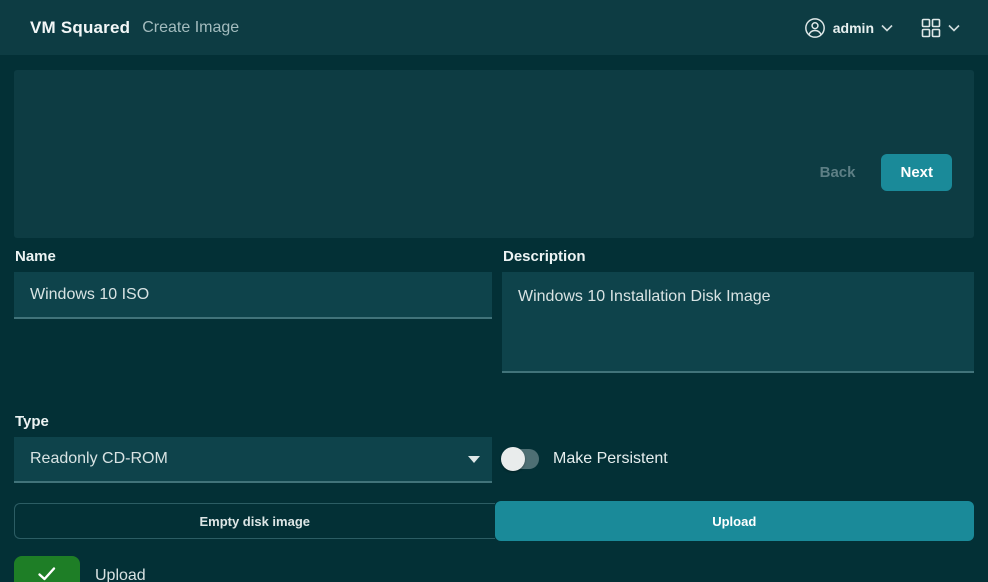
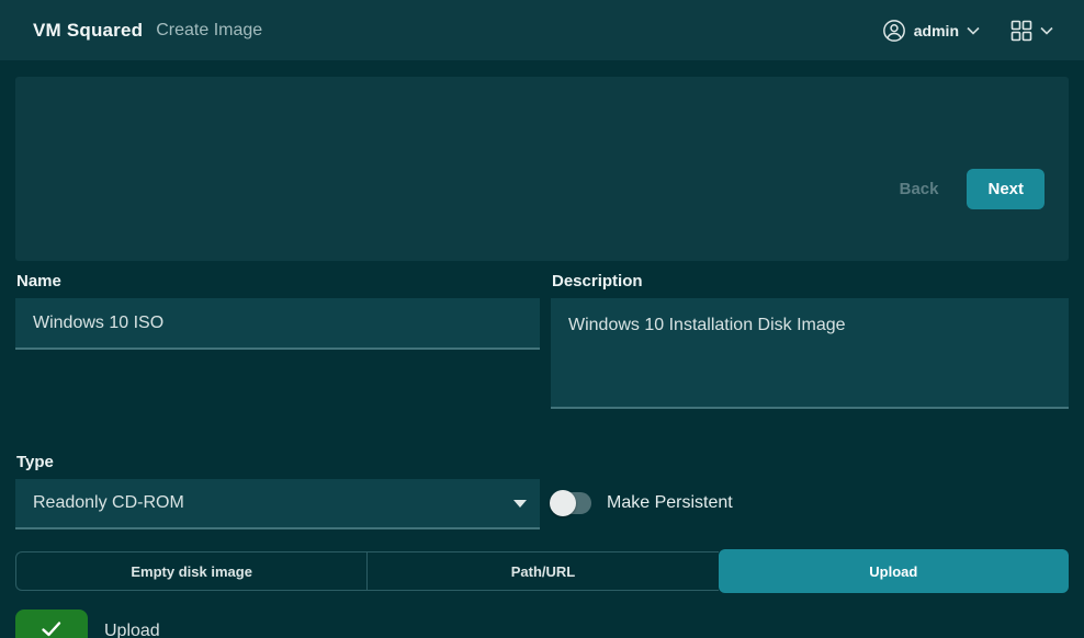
  VM Squared
  Create Image
  admin
  Back
  Next
  Name
  Windows 10 ISO
  Description
  Windows 10 Installation Disk Image
  Type
  Readonly CD-ROM
  Make Persistent
  Empty disk image
+ Path/URL
  Upload
  Upload
